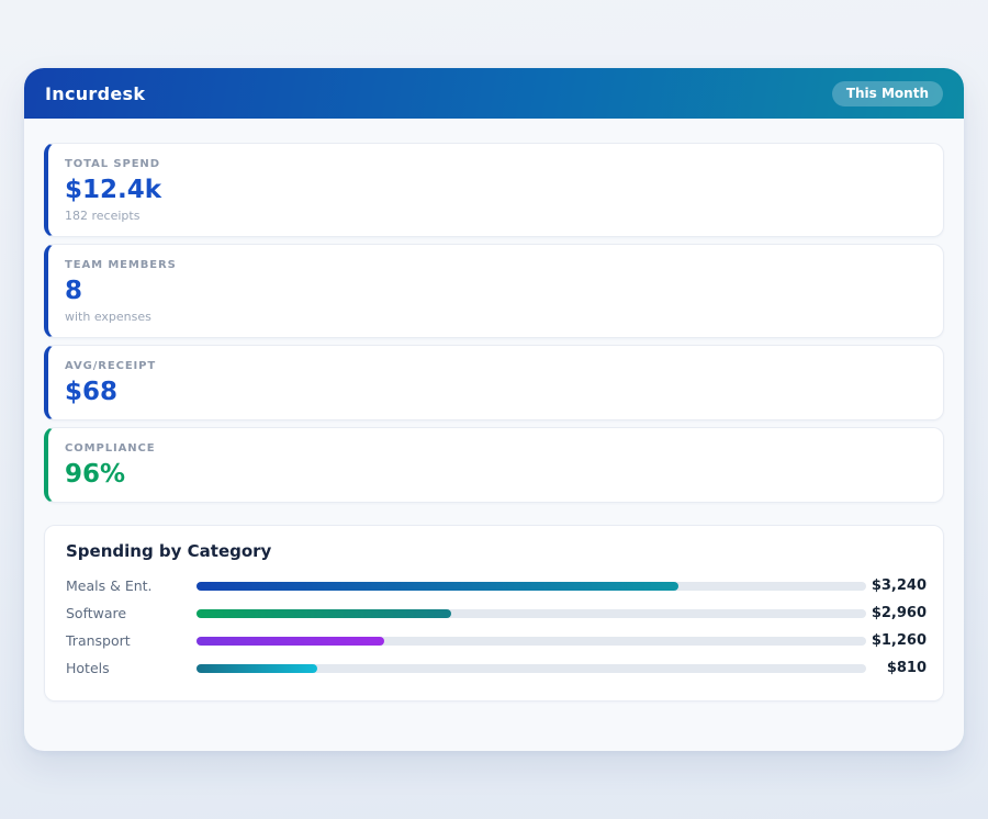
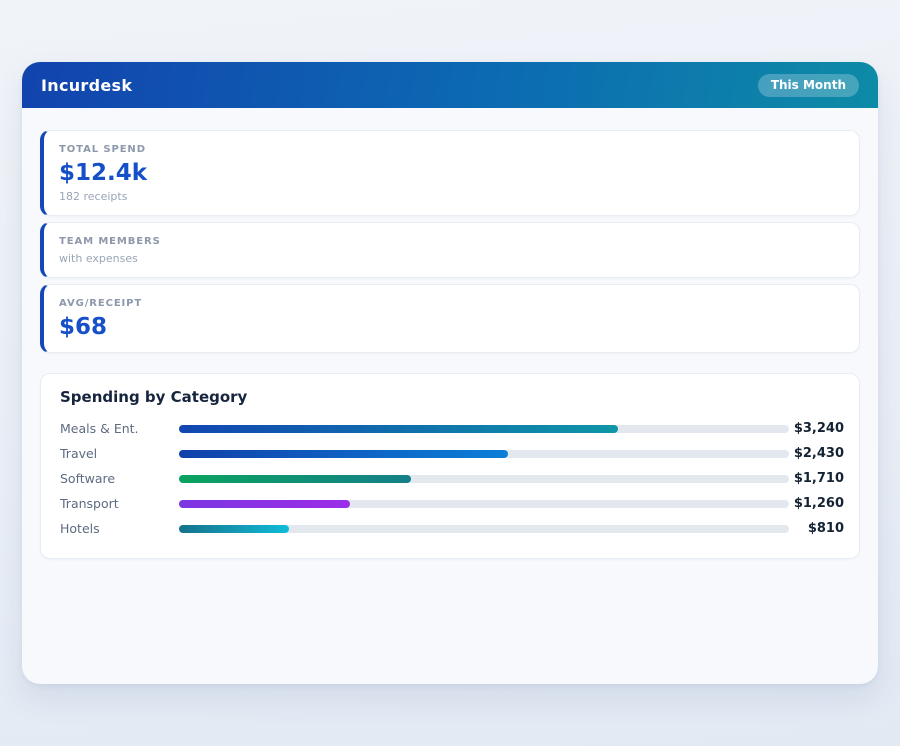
  Incurdesk
  This Month
  TOTAL SPEND
  $12.4k
  182 receipts
  TEAM MEMBERS
- 8
  with expenses
  AVG/RECEIPT
  $68
- COMPLIANCE
- 96%
  Spending by Category
  Meals & Ent.
  $3,240
+ Travel
+ $2,430
  Software
- $2,960
+ $1,710
  Transport
  $1,260
  Hotels
  $810
